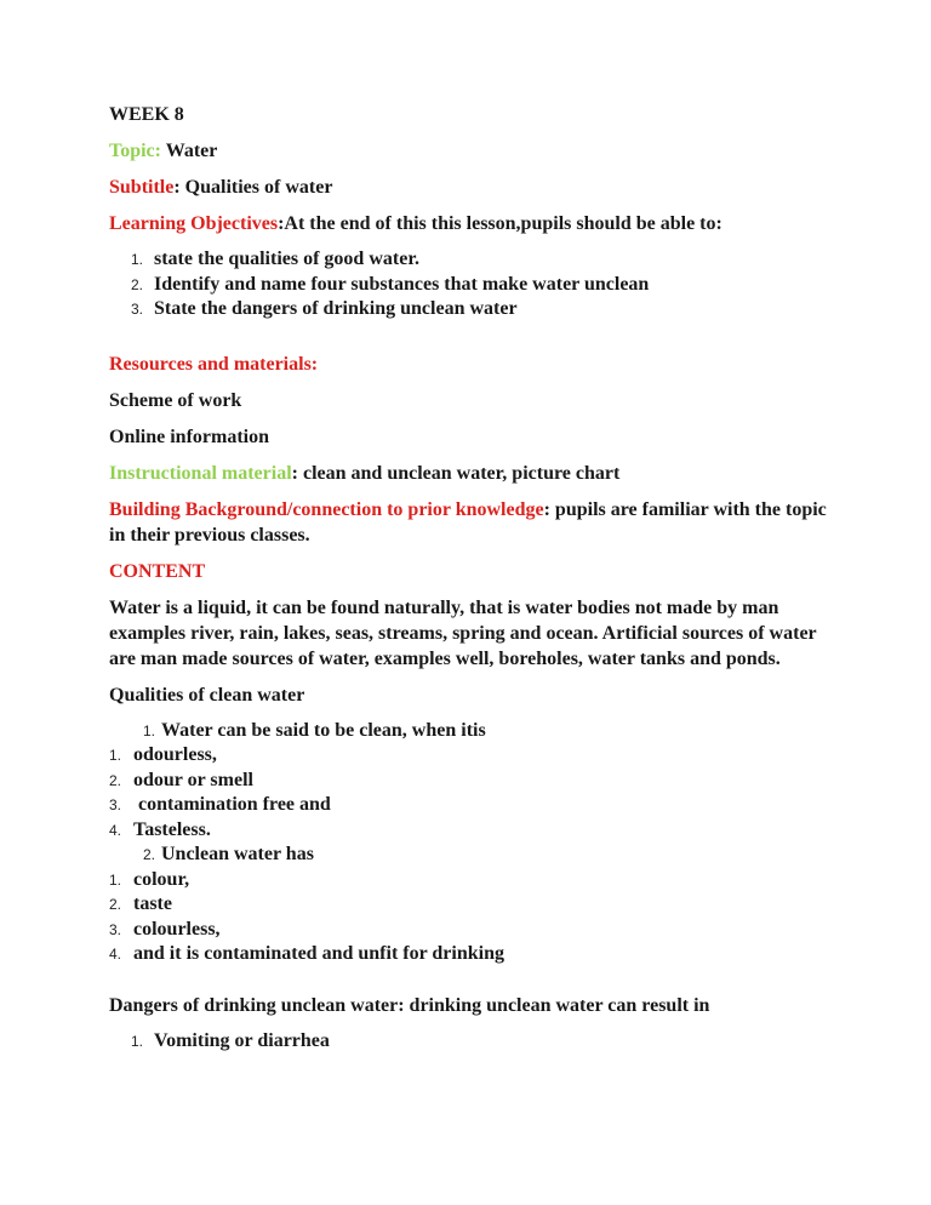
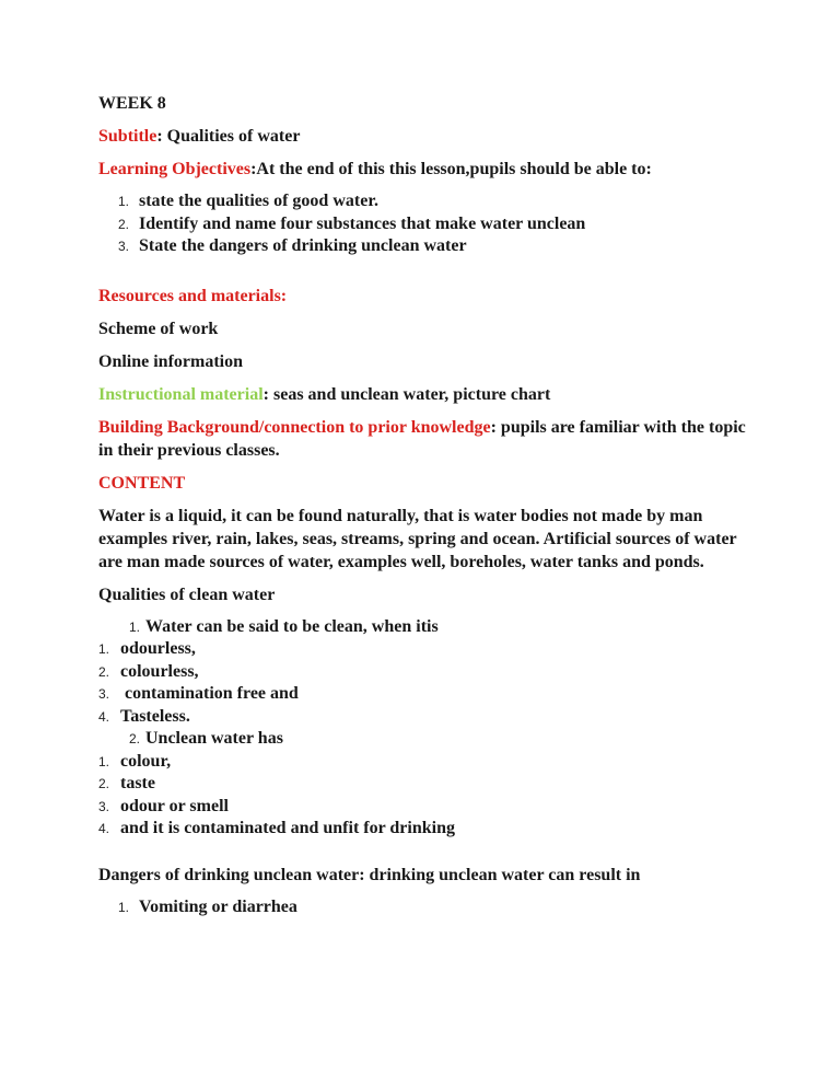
  WEEK 8
- Topic: Water
  Subtitle: Qualities of water
  Learning Objectives:At the end of this this lesson,pupils should be able to:
  1.
  state the qualities of good water.
  2.
  Identify and name four substances that make water unclean
  3.
  State the dangers of drinking unclean water
  Resources and materials:
  Scheme of work
  Online information
- Instructional material: clean and unclean water, picture chart
+ Instructional material: seas and unclean water, picture chart
  Building Background/connection to prior knowledge: pupils are familiar with the topic in their previous classes.
  CONTENT
  Water is a liquid, it can be found naturally, that is water bodies not made by man examples river, rain, lakes, seas, streams, spring and ocean. Artificial sources of water are man made sources of water, examples well, boreholes, water tanks and ponds.
  Qualities of clean water
  1.
  Water can be said to be clean, when itis
  1.
  odourless,
  2.
- odour or smell
+ colourless,
  3.
  contamination free and
  4.
  Tasteless.
  2.
  Unclean water has
  1.
  colour,
  2.
  taste
  3.
- colourless,
+ odour or smell
  4.
  and it is contaminated and unfit for drinking
  Dangers of drinking unclean water: drinking unclean water can result in
  1.
  Vomiting or diarrhea
